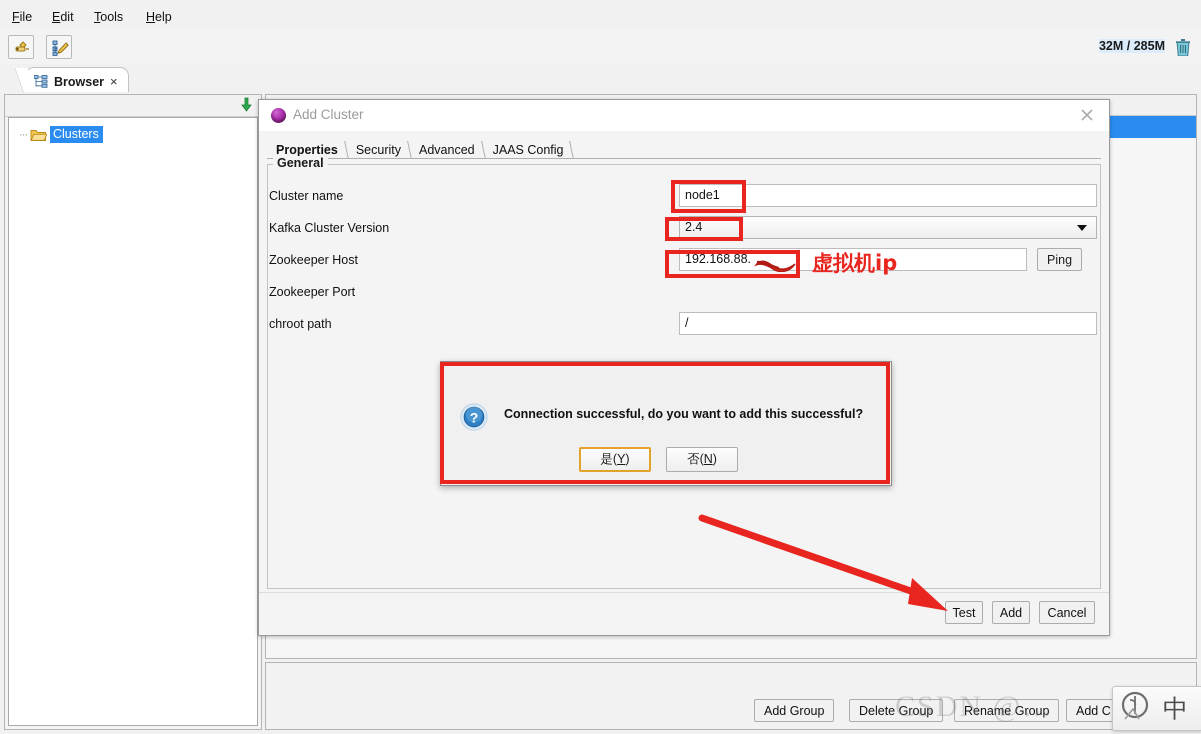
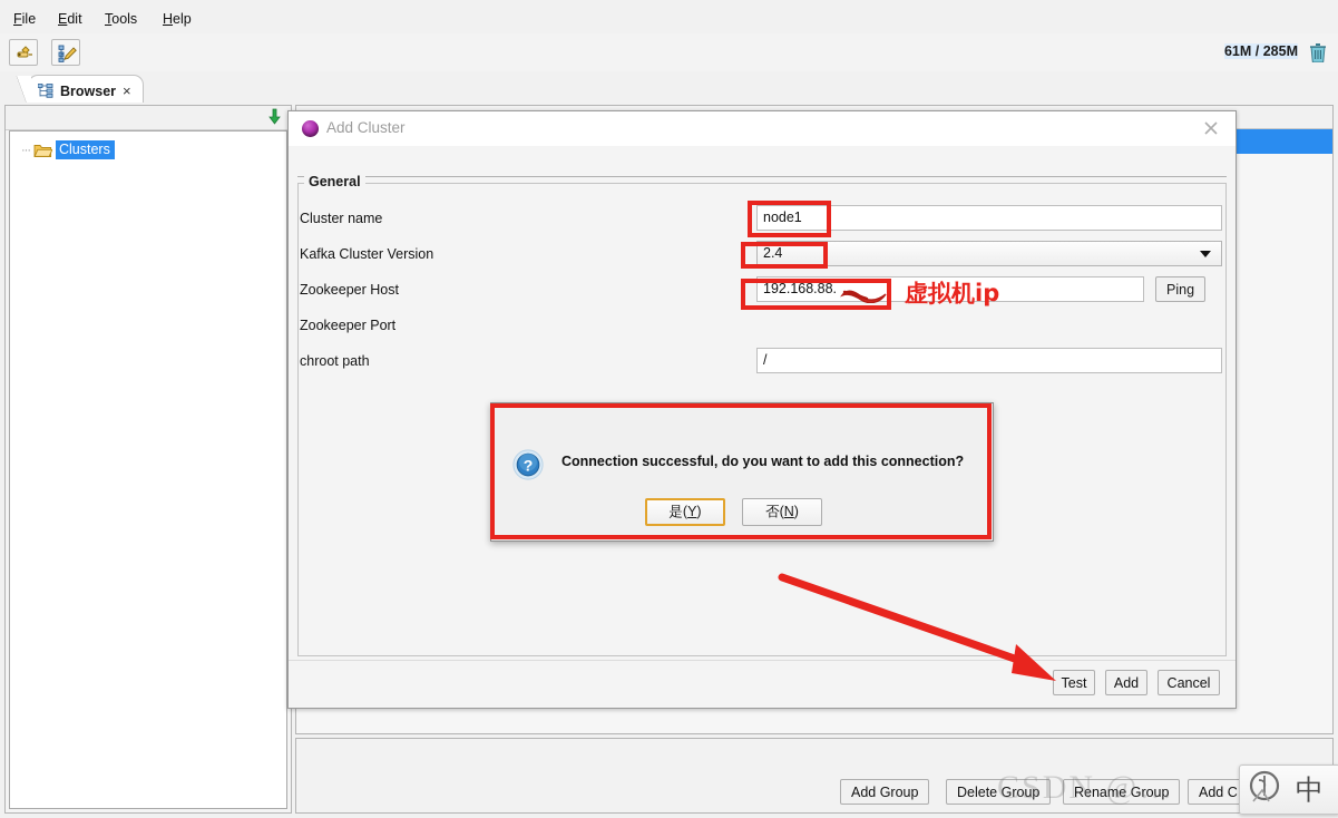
  File
  Edit
  Tools
  Help
- 32M / 285M
+ 61M / 285M
  Browser
  ×
  ···
  Clusters
  Add Group
  Delete Group
  Rename Group
  Add C
  Add Cluster
- Properties
- Security
- Advanced
- JAAS Config
  General
  Cluster name
  node1
  Kafka Cluster Version
  2.4
  Zookeeper Host
  192.168.88.
  Ping
  Zookeeper Port
  chroot path
  /
  Test
  Add
  Cancel
  ?
- Connection successful, do you want to add this successful?
+ Connection successful, do you want to add this connection?
  是(Y)
  否(N)
  虚拟机ip
  CSDN @…
  中
